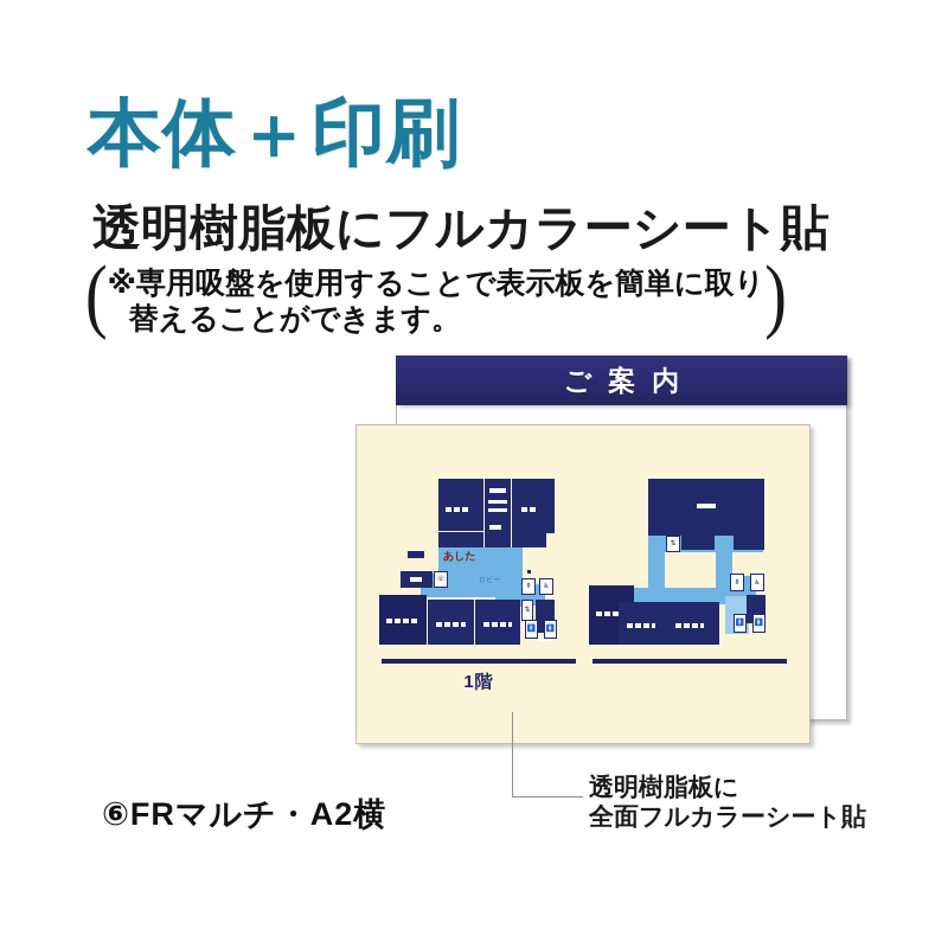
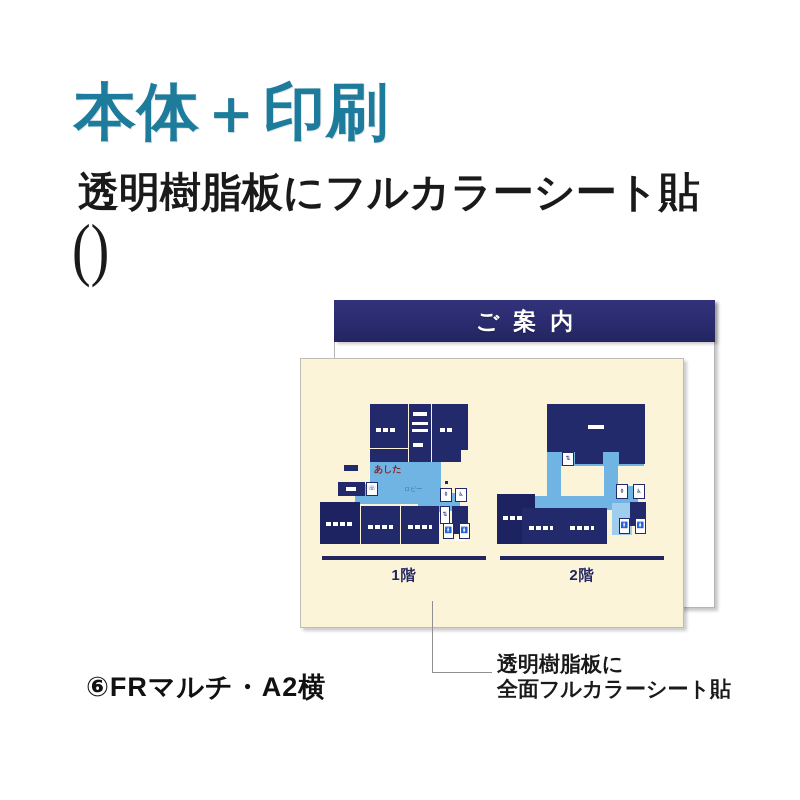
  本体＋印刷
  透明樹脂板にフルカラーシート貼
  (
- ※専用吸盤を使用することで表示板を簡単に取り
- 替えることができます。
  )
  ご案内
  あした
  1階
+ 2階
  透明樹脂板に
  全面フルカラーシート貼
  ⑥FRマルチ・A2横
